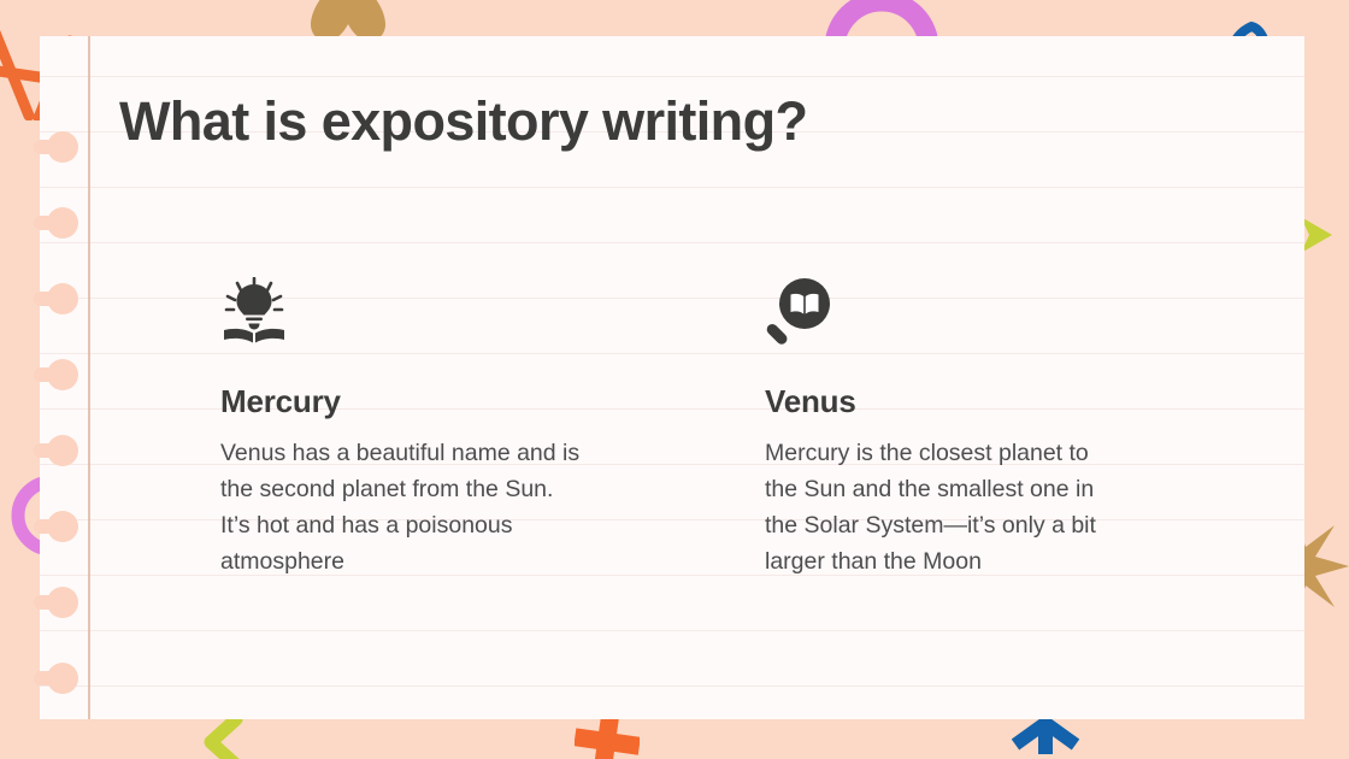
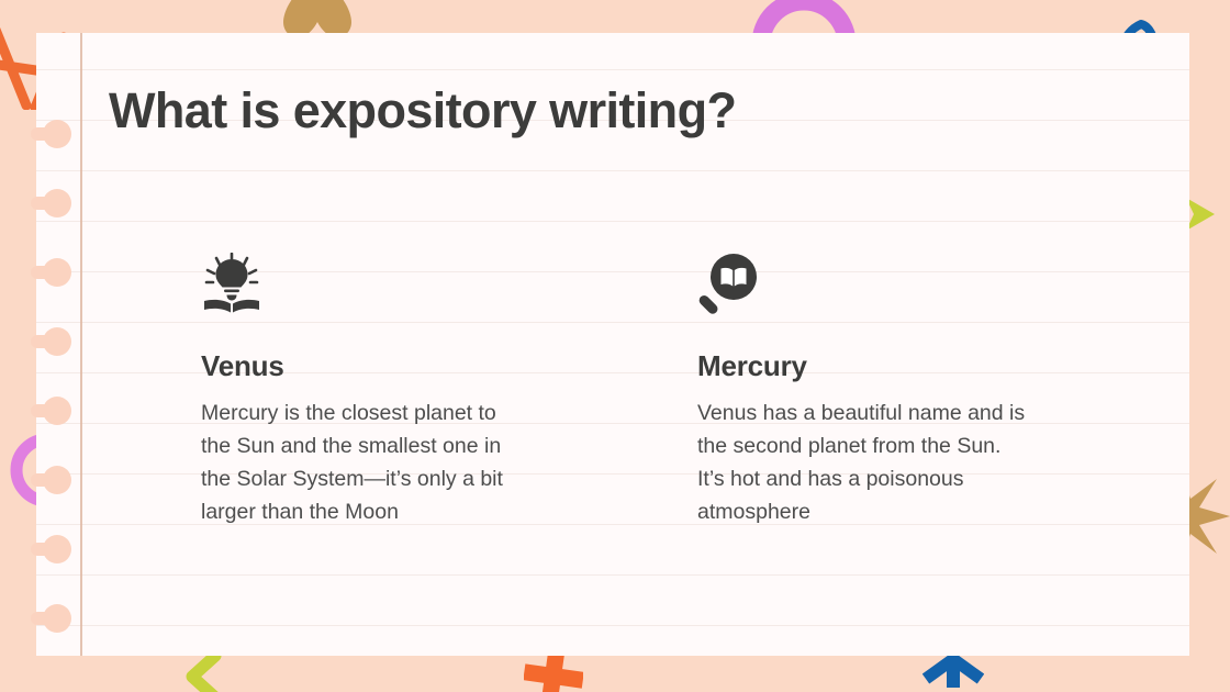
  What is expository writing?
- Mercury
+ Venus
- Venus has a beautiful name and is the second planet from the Sun. It’s hot and has a poisonous atmosphere
+ Mercury is the closest planet to the Sun and the smallest one in the Solar System—it’s only a bit larger than the Moon
- Venus
+ Mercury
- Mercury is the closest planet to the Sun and the smallest one in the Solar System—it’s only a bit larger than the Moon
+ Venus has a beautiful name and is the second planet from the Sun. It’s hot and has a poisonous atmosphere
